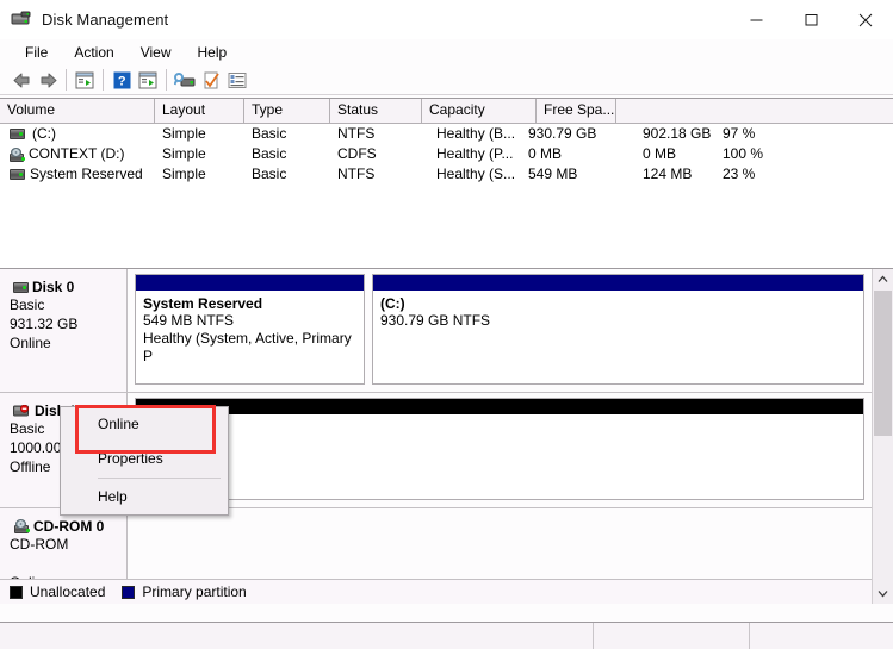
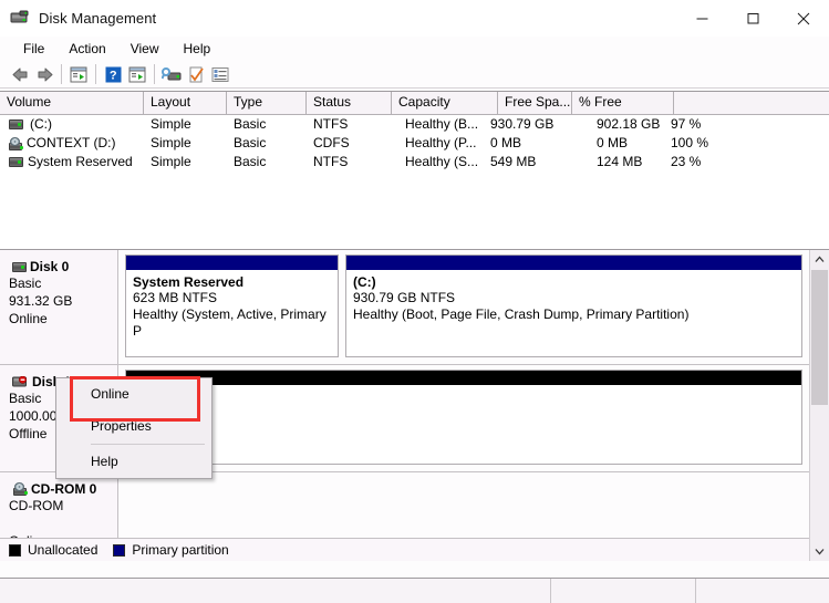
  Disk Management
  File
  Action
  View
  Help
  ?
  Volume
  Layout
  Type
  Status
  Capacity
  Free Spa...
+ % Free
  (C:)
  Simple
  Basic
  NTFS
  Healthy (B...
  930.79 GB
  902.18 GB
  97 %
  CONTEXT (D:)
  Simple
  Basic
  CDFS
  Healthy (P...
  0 MB
  0 MB
  100 %
  System Reserved
  Simple
  Basic
  NTFS
  Healthy (S...
  549 MB
  124 MB
  23 %
  Disk 0
  Basic
  931.32 GB
  Online
  System Reserved
- 549 MB NTFS
+ 623 MB NTFS
  Healthy (System, Active, Primary P
  (C:)
  930.79 GB NTFS
+ Healthy (Boot, Page File, Crash Dump, Primary Partition)
  Basic
  1000.00
  Offline
  CD-ROM 0
  CD-ROM
  Unallocated
  Primary partition
  Online
  Properties
  Help
